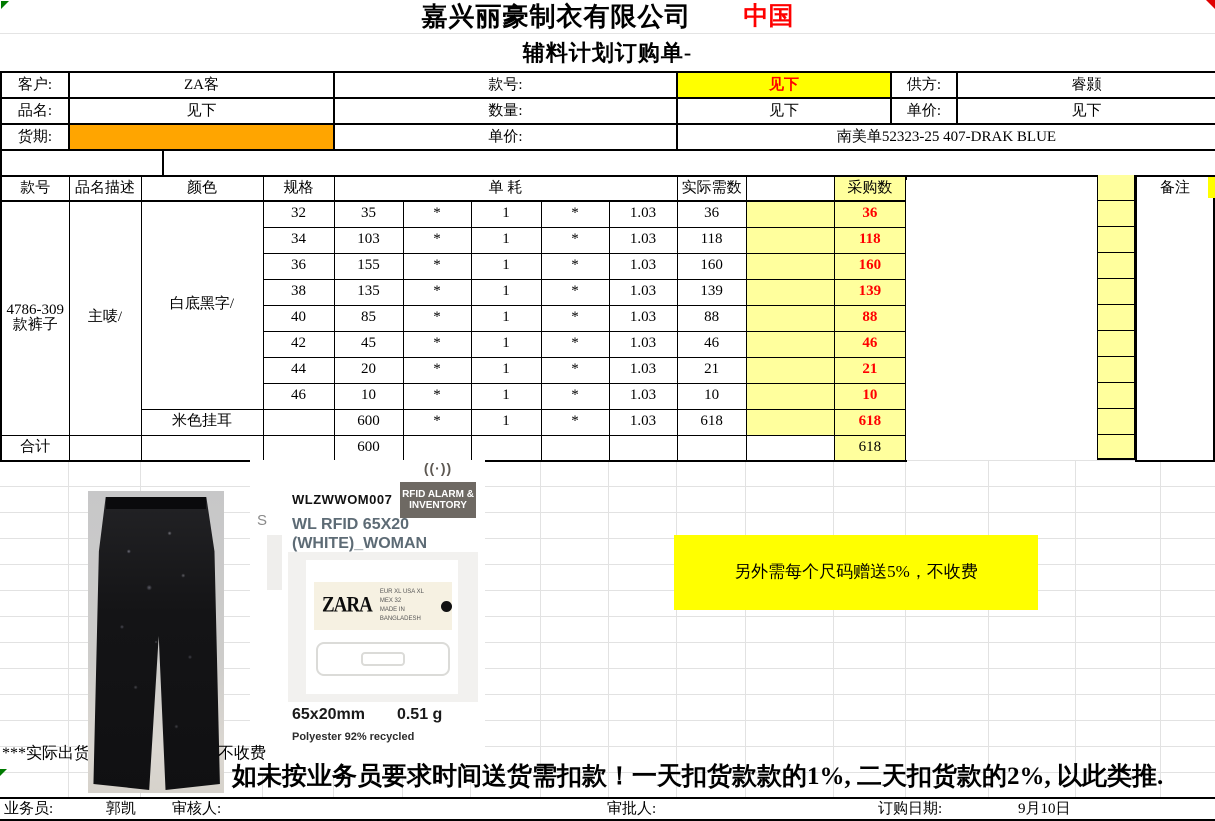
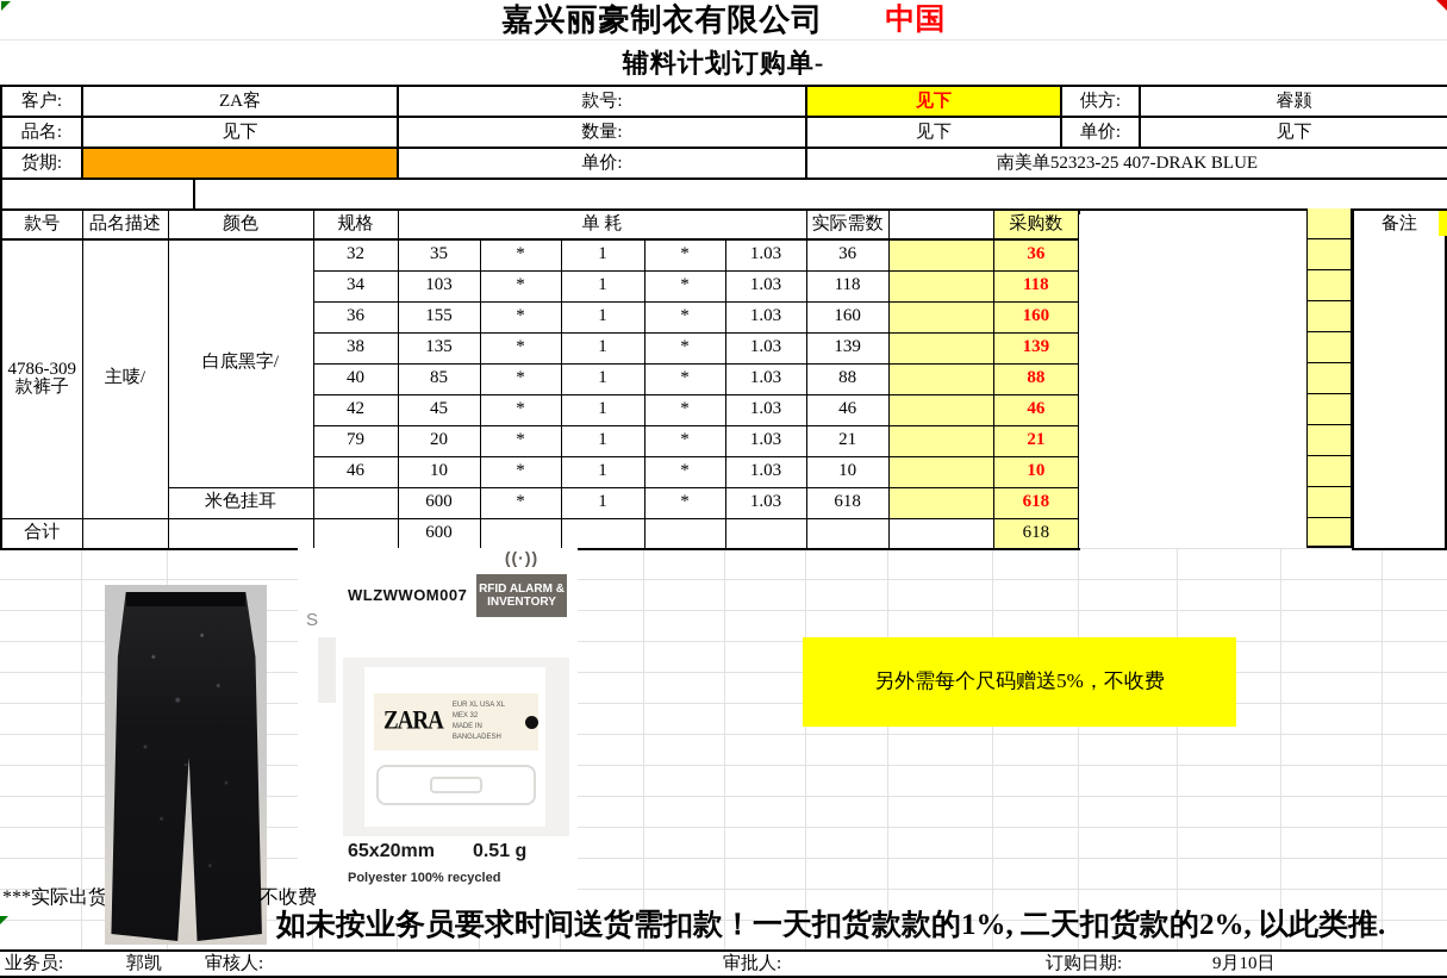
  嘉兴丽豪制衣有限公司
  中国
  辅料计划订购单-
  客户:
  ZA客
  款号:
  见下
  供方:
  睿颢
  品名:
  见下
  数量:
  见下
  单价:
  见下
  货期:
  单价:
  南美单52323-25 407-DRAK BLUE
  款号	品名描述	颜色	规格	单 耗	实际需数		采购数
  4786-309 款裤子	主唛/	白底黑字/	32	35	*	1	*	1.03	36		36
  34	103	*	1	*	1.03	118		118
  36	155	*	1	*	1.03	160		160
  38	135	*	1	*	1.03	139		139
  40	85	*	1	*	1.03	88		88
  42	45	*	1	*	1.03	46		46
- 44	20	*	1	*	1.03	21		21
+ 79	20	*	1	*	1.03	21		21
  46	10	*	1	*	1.03	10		10
  米色挂耳		600	*	1	*	1.03	618		618
  合计				600							618
  备注
  另外需每个尺码赠送5%，不收费
  S
  WLZWWOM007
  ((·))
  RFID ALARM &
  INVENTORY
- WL RFID 65X20
- (WHITE)_WOMAN
  ZARA
  65x20mm
  0.51 g
- Polyester 92% recycled
+ Polyester 100% recycled
  ***实际出货
  不收费
  如未按业务员要求时间送货需扣款！一天扣货款款的1%, 二天扣货款的2%, 以此类推.
  业务员:
  郭凯
  审核人:
  审批人:
  订购日期:
  9月10日
